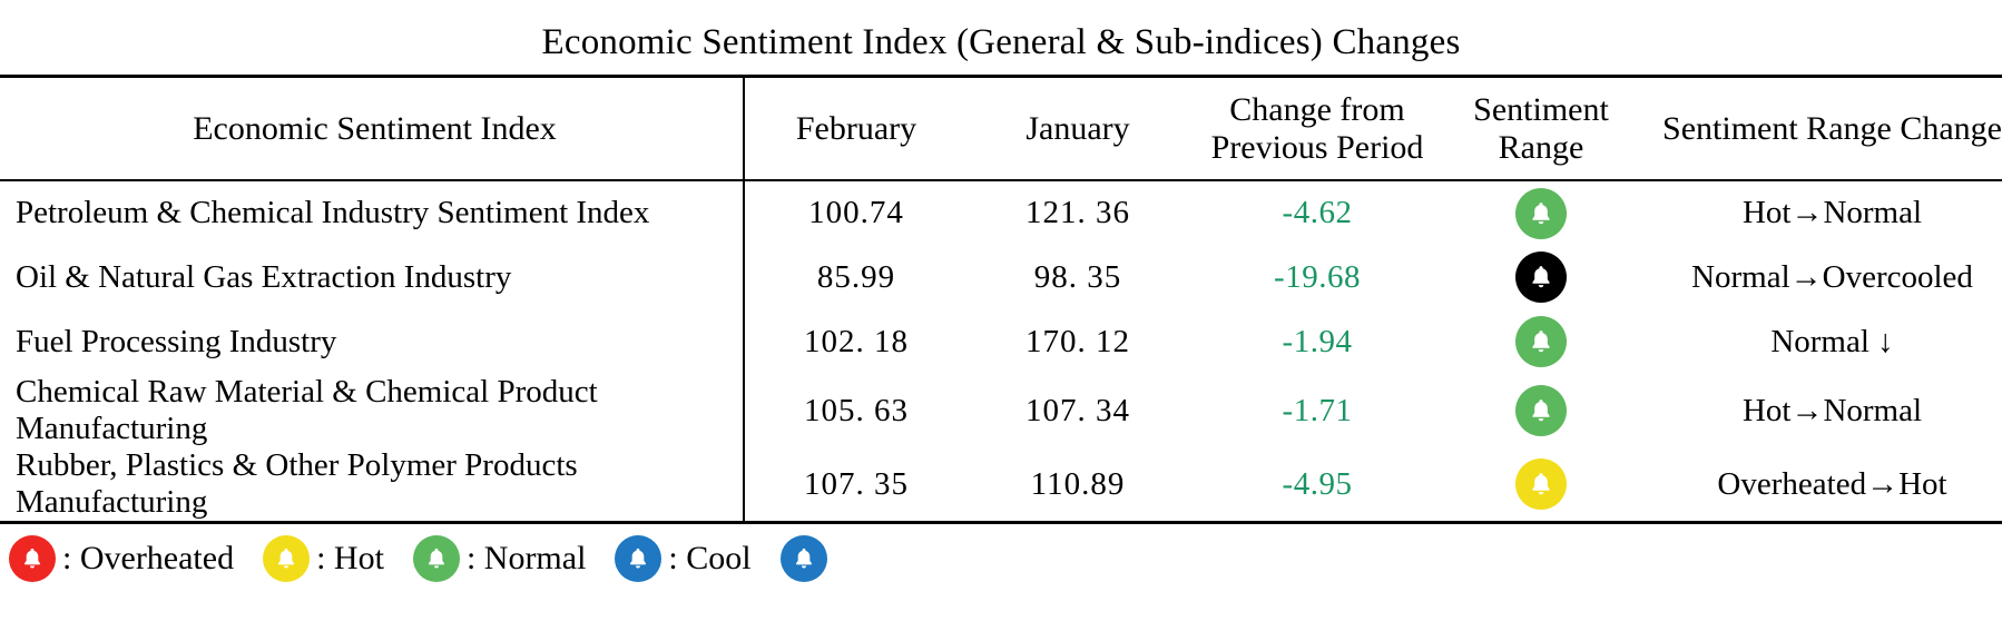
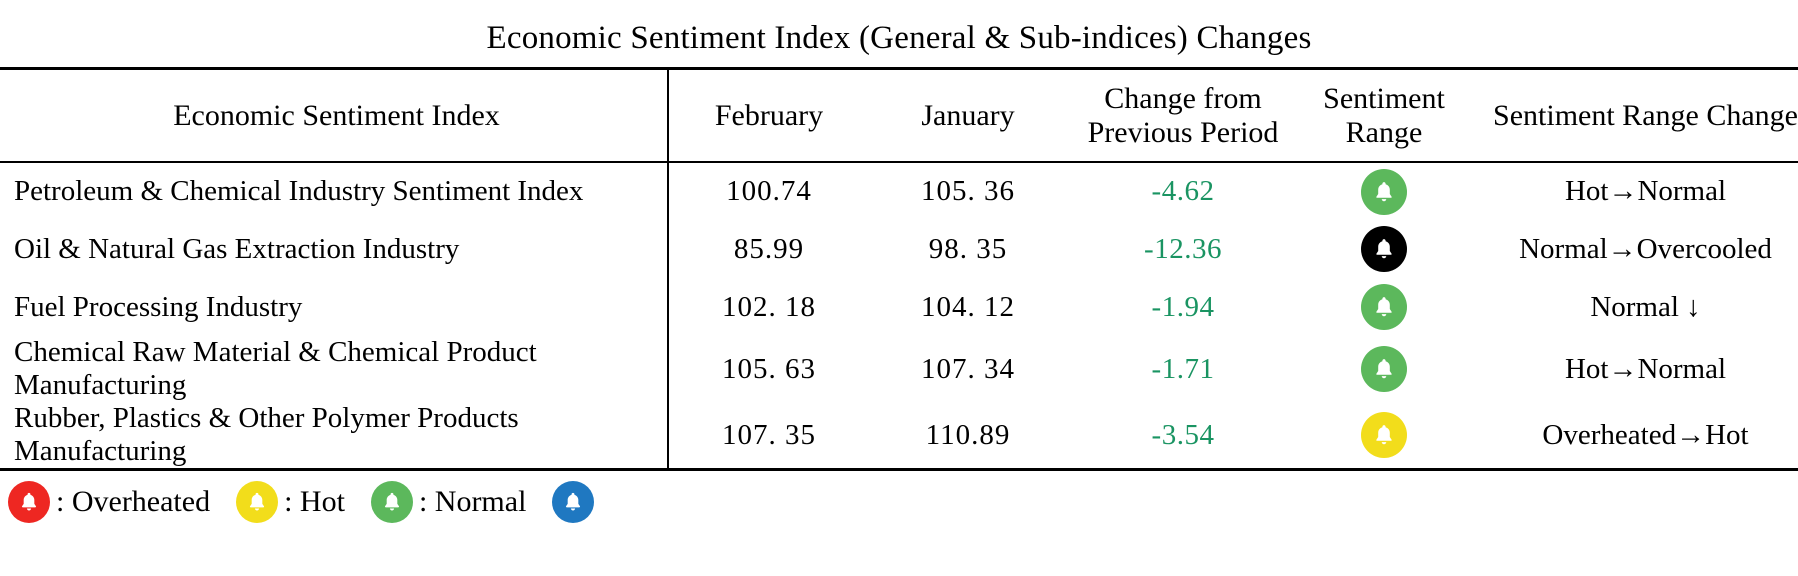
  Economic Sentiment Index (General & Sub-indices) Changes
  Economic Sentiment Index	February	January	Change from Previous Period	Sentiment Range	Sentiment Range Change
- Petroleum & Chemical Industry Sentiment Index	100.74	121. 36	-4.62		Hot→Normal
+ Petroleum & Chemical Industry Sentiment Index	100.74	105. 36	-4.62		Hot→Normal
- Oil & Natural Gas Extraction Industry	85.99	98. 35	-19.68		Normal→Overcooled
+ Oil & Natural Gas Extraction Industry	85.99	98. 35	-12.36		Normal→Overcooled
- Fuel Processing Industry	102. 18	170. 12	-1.94		Normal ↓
+ Fuel Processing Industry	102. 18	104. 12	-1.94		Normal ↓
  Chemical Raw Material & Chemical Product Manufacturing	105. 63	107. 34	-1.71		Hot→Normal
- Rubber, Plastics & Other Polymer Products Manufacturing	107. 35	110.89	-4.95		Overheated→Hot
+ Rubber, Plastics & Other Polymer Products Manufacturing	107. 35	110.89	-3.54		Overheated→Hot
  : Overheated
  : Hot
  : Normal
- : Cool
